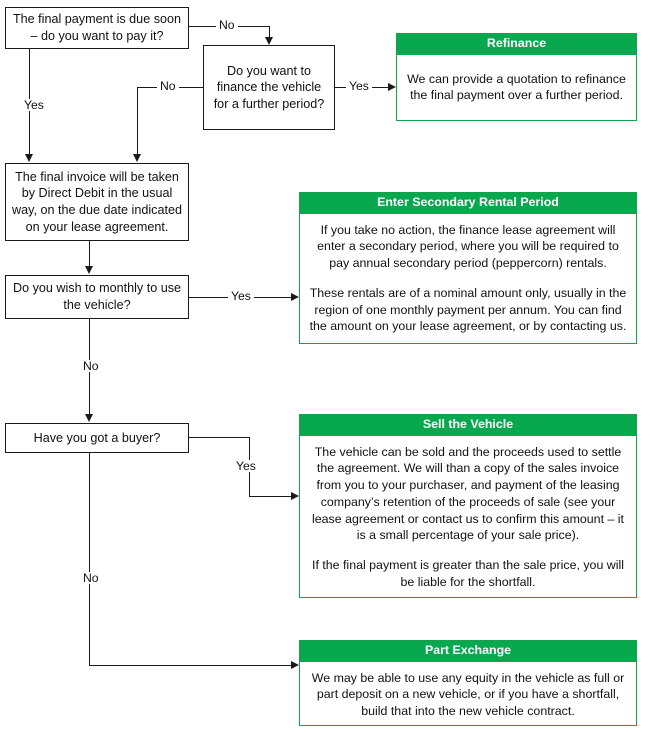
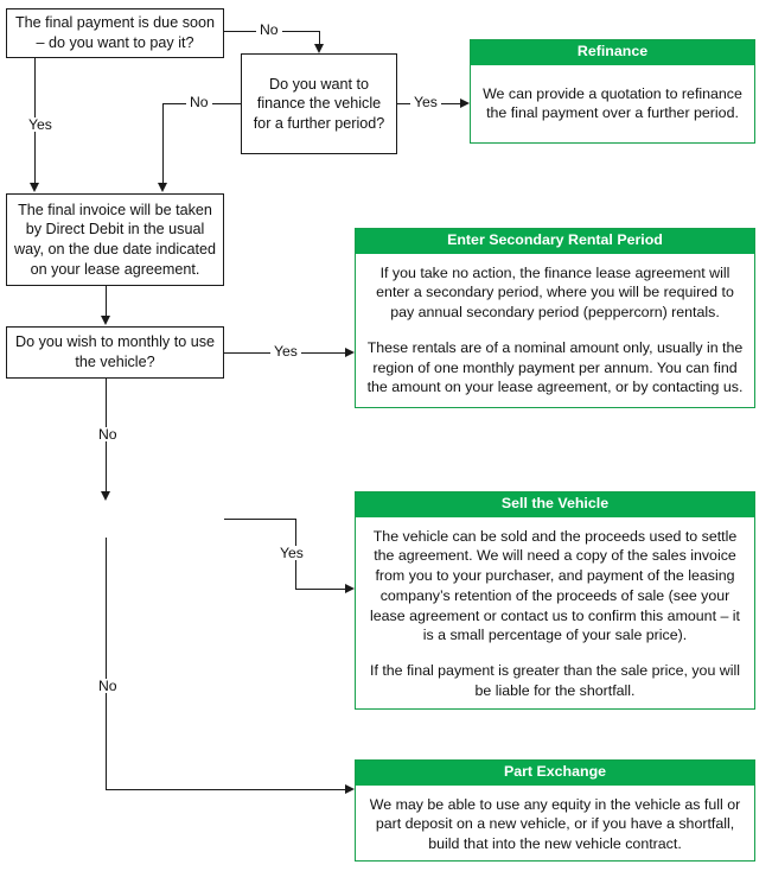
  The final payment is due soon – do you want to pay it?
  Do you want to finance the vehicle for a further period?
  The final invoice will be taken by Direct Debit in the usual way, on the due date indicated on your lease agreement.
  Do you wish to monthly to use the vehicle?
- Have you got a buyer?
  Refinance
  We can provide a quotation to refinance the final payment over a further period.
  Enter Secondary Rental Period
  If you take no action, the finance lease agreement will enter a secondary period, where you will be required to pay annual secondary period (peppercorn) rentals.
  These rentals are of a nominal amount only, usually in the region of one monthly payment per annum. You can find the amount on your lease agreement, or by contacting us.
  Sell the Vehicle
- The vehicle can be sold and the proceeds used to settle the agreement. We will than a copy of the sales invoice from you to your purchaser, and payment of the leasing company’s retention of the proceeds of sale (see your lease agreement or contact us to confirm this amount – it is a small percentage of your sale price).
+ The vehicle can be sold and the proceeds used to settle the agreement. We will need a copy of the sales invoice from you to your purchaser, and payment of the leasing company’s retention of the proceeds of sale (see your lease agreement or contact us to confirm this amount – it is a small percentage of your sale price).
  If the final payment is greater than the sale price, you will be liable for the shortfall.
  Part Exchange
  We may be able to use any equity in the vehicle as full or part deposit on a new vehicle, or if you have a shortfall, build that into the new vehicle contract.
  No
  Yes
  Yes
  No
  Yes
  No
  Yes
  No
